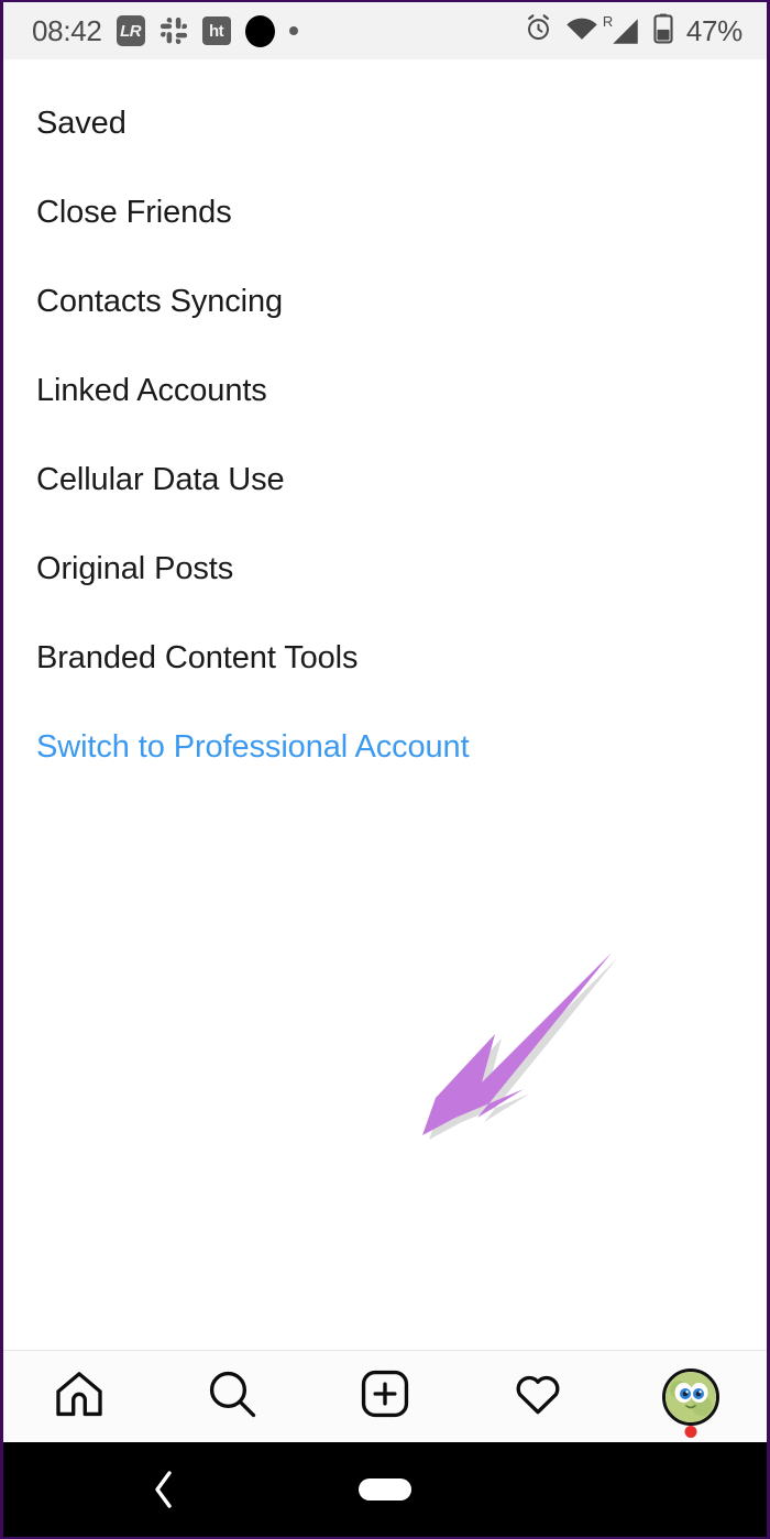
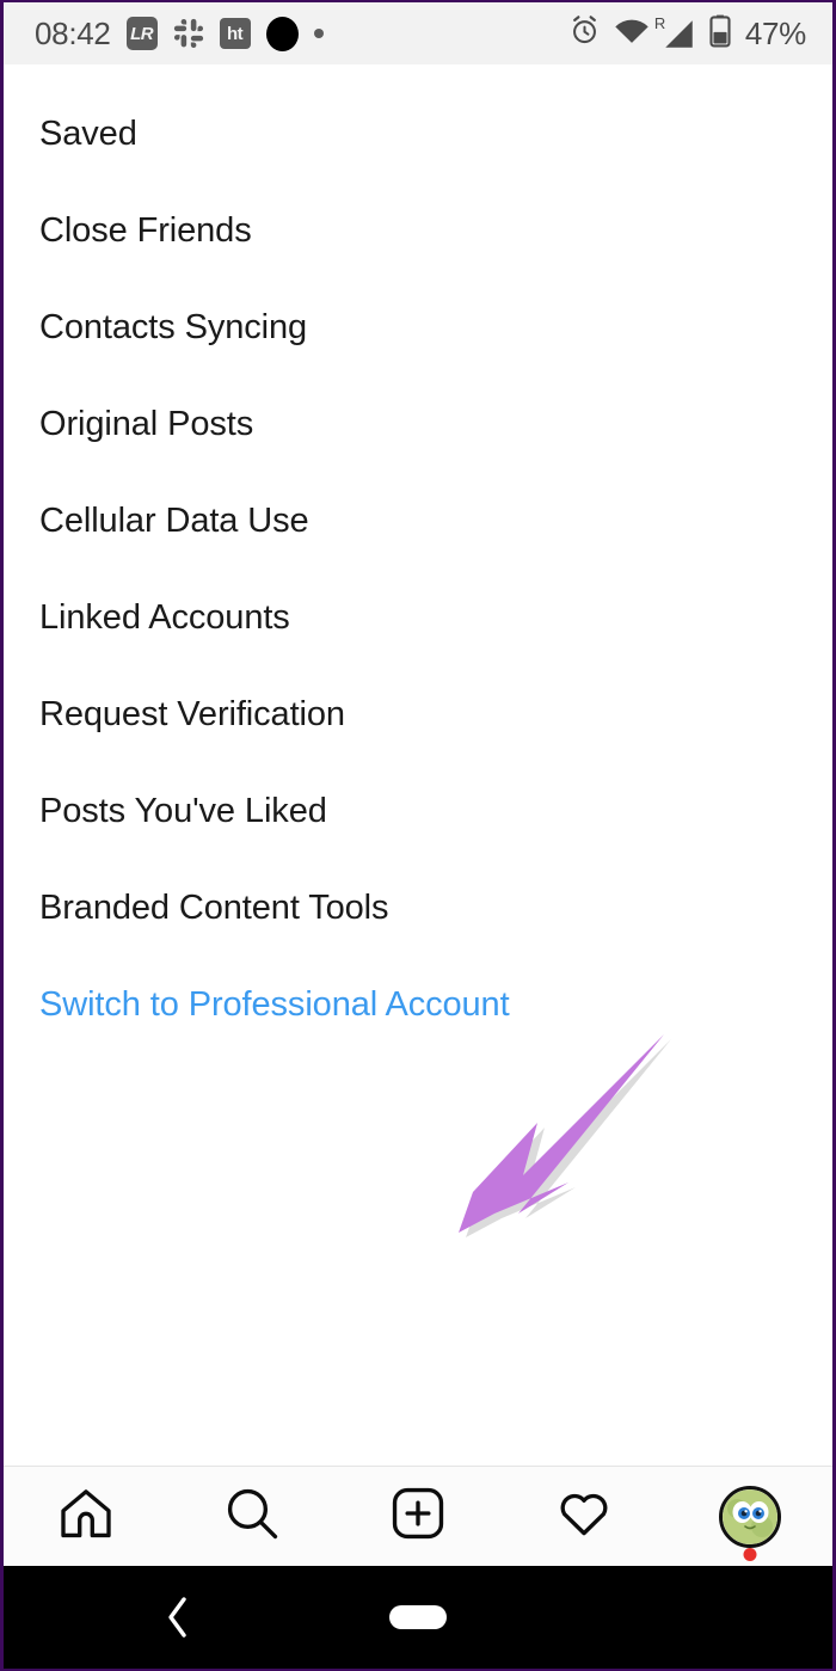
  08:42
  LR
  ht
  R
  47%
  Saved
  Close Friends
  Contacts Syncing
- Linked Accounts
+ Original Posts
  Cellular Data Use
- Original Posts
+ Linked Accounts
+ Request Verification
+ Posts You've Liked
  Branded Content Tools
  Switch to Professional Account
